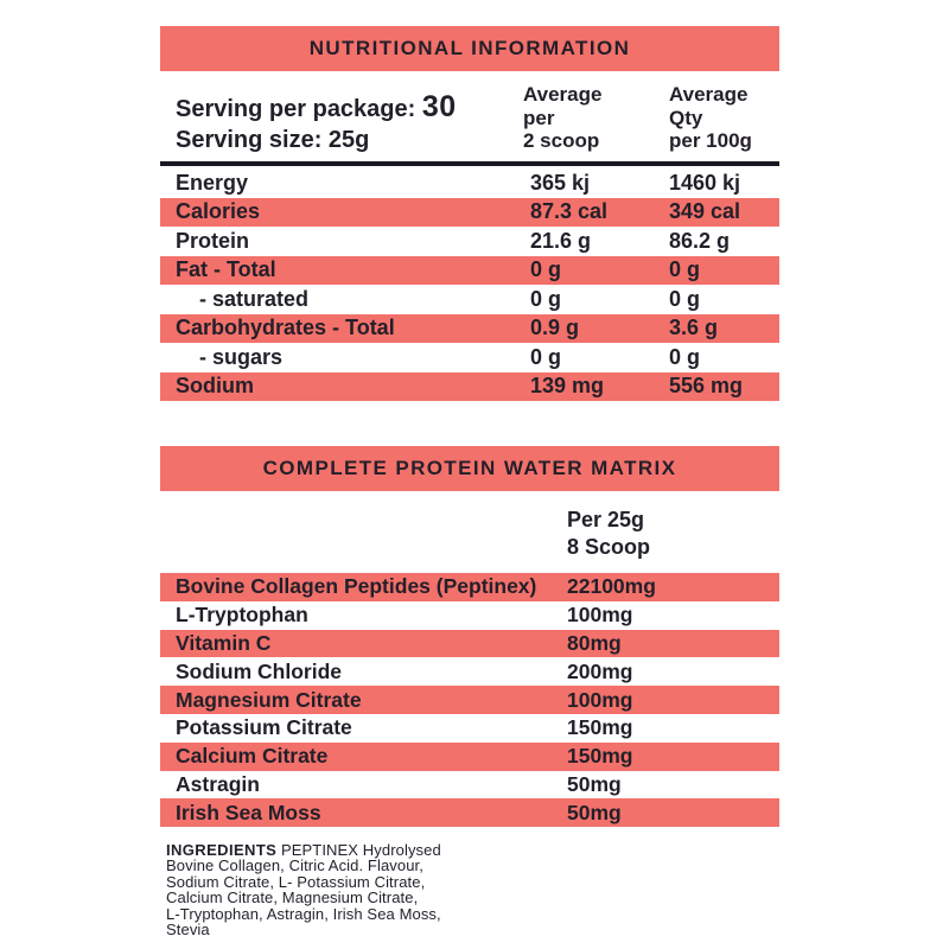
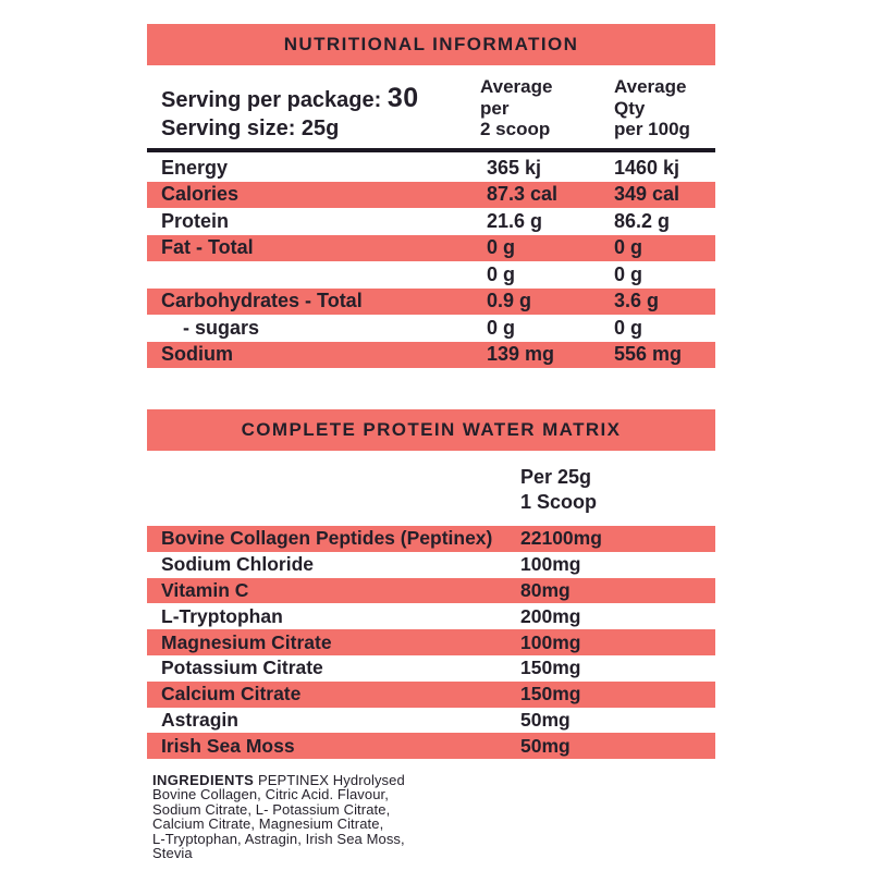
  NUTRITIONAL INFORMATION
  Serving per package: 30
  Serving size: 25g
  Average
  per
  2 scoop
  Average
  Qty
  per 100g
  Energy
  365 kj
  1460 kj
  Calories
  87.3 cal
  349 cal
  Protein
  21.6 g
  86.2 g
  Fat - Total
  0 g
  0 g
- - saturated
  0 g
  0 g
  Carbohydrates - Total
  0.9 g
  3.6 g
  - sugars
  0 g
  0 g
  Sodium
  139 mg
  556 mg
  COMPLETE PROTEIN WATER MATRIX
  Per 25g
- 8 Scoop
+ 1 Scoop
  Bovine Collagen Peptides (Peptinex)
  22100mg
- L-Tryptophan
+ Sodium Chloride
  100mg
  Vitamin C
  80mg
- Sodium Chloride
+ L-Tryptophan
  200mg
  Magnesium Citrate
  100mg
  Potassium Citrate
  150mg
  Calcium Citrate
  150mg
  Astragin
  50mg
  Irish Sea Moss
  50mg
  INGREDIENTS PEPTINEX Hydrolysed
  Bovine Collagen, Citric Acid. Flavour,
  Sodium Citrate, L- Potassium Citrate,
  Calcium Citrate, Magnesium Citrate,
  L-Tryptophan, Astragin, Irish Sea Moss,
  Stevia
